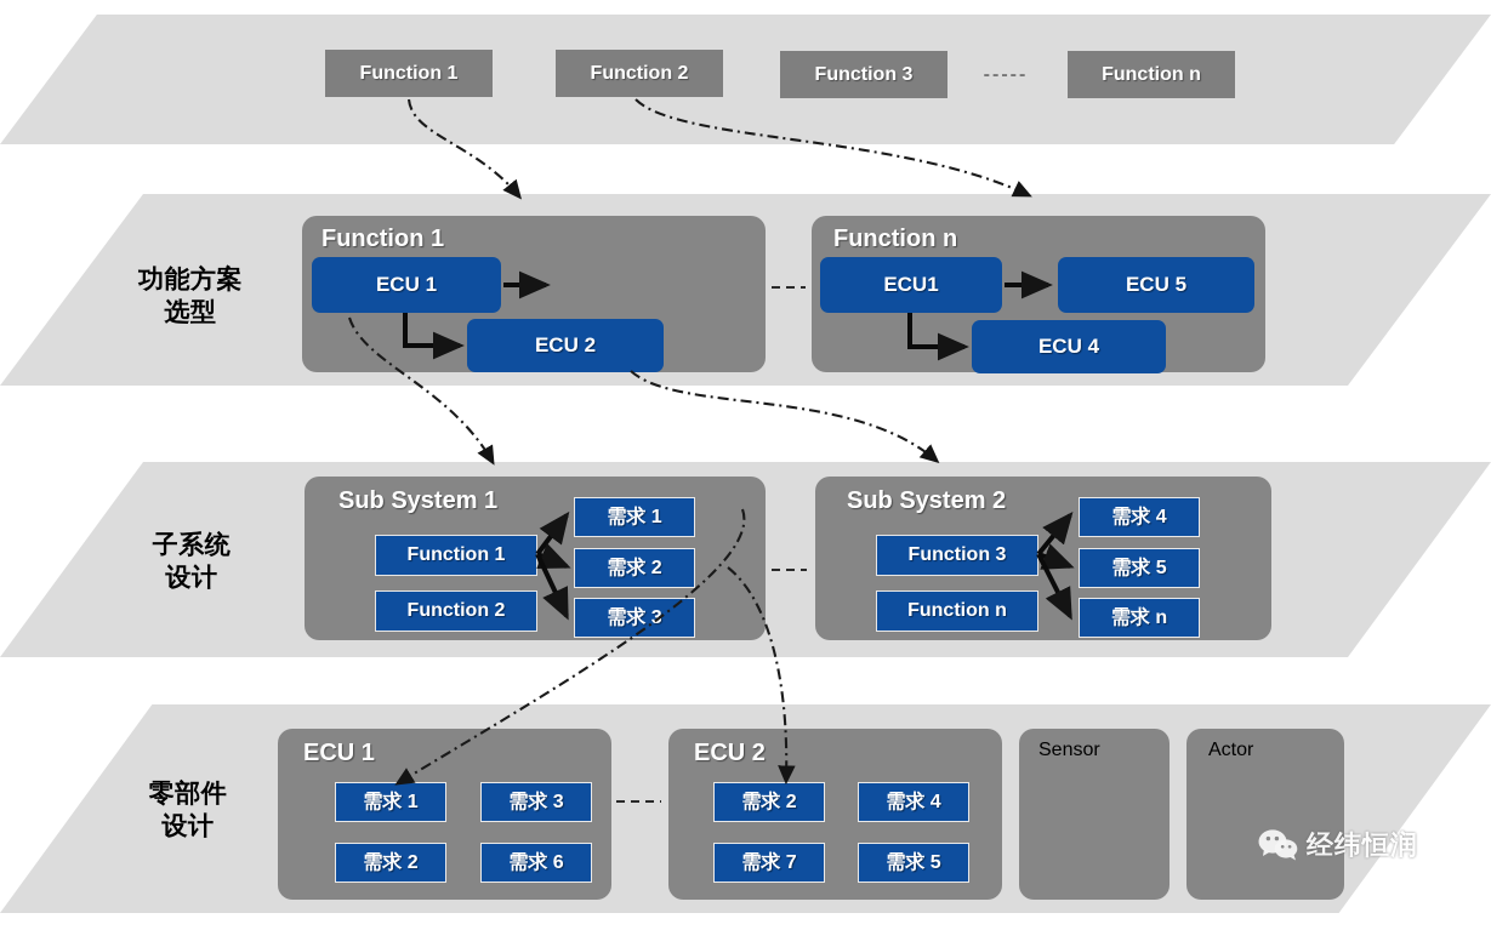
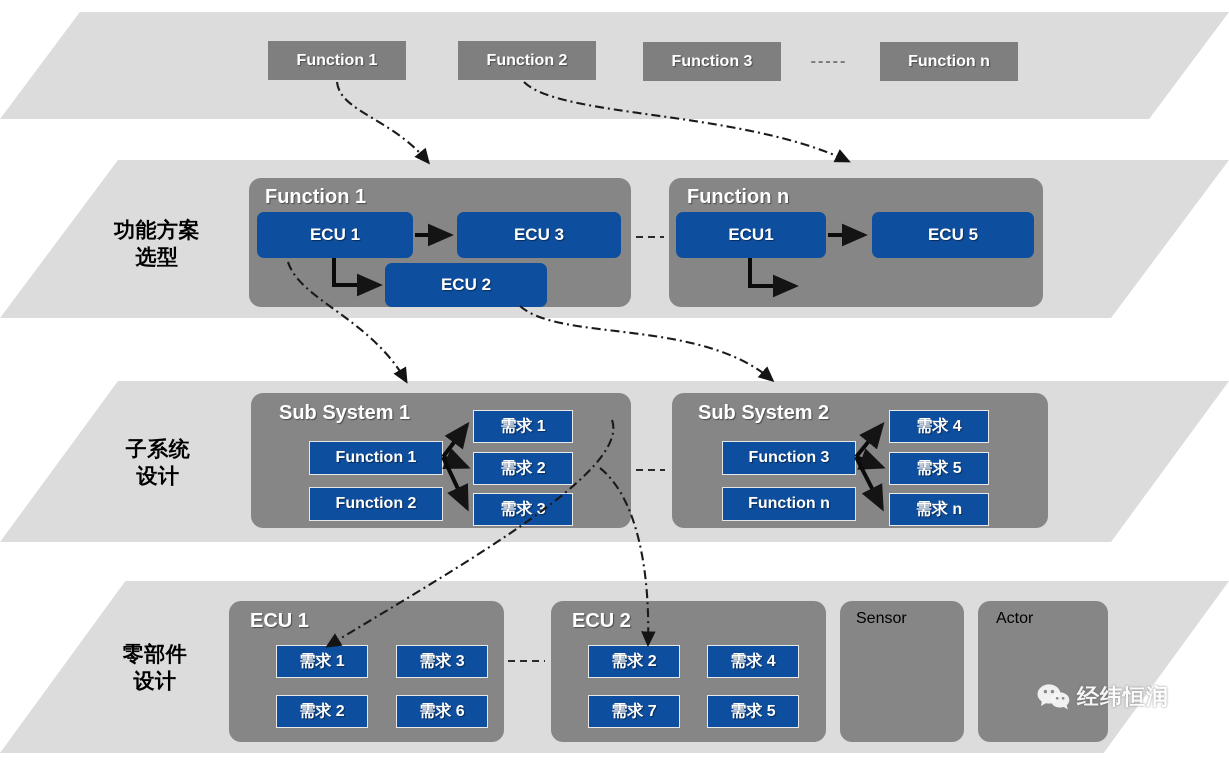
  功能方案
  选型
  子系统
  设计
  零部件
  设计
  Function 1
  Function 2
  Function 3
  Function n
  -----
  Function 1
  ECU 1
+ ECU 3
  ECU 2
  Function n
  ECU1
  ECU 5
- ECU 4
  Sub System 1
  Function 1
  Function 2
  需求 1
  需求 2
  需求 3
  Sub System 2
  Function 3
  Function n
  需求 4
  需求 5
  需求 n
  ECU 1
  需求 1
  需求 3
  需求 2
  需求 6
  ECU 2
  需求 2
  需求 4
  需求 7
  需求 5
  Sensor
  Actor
  经纬恒润
